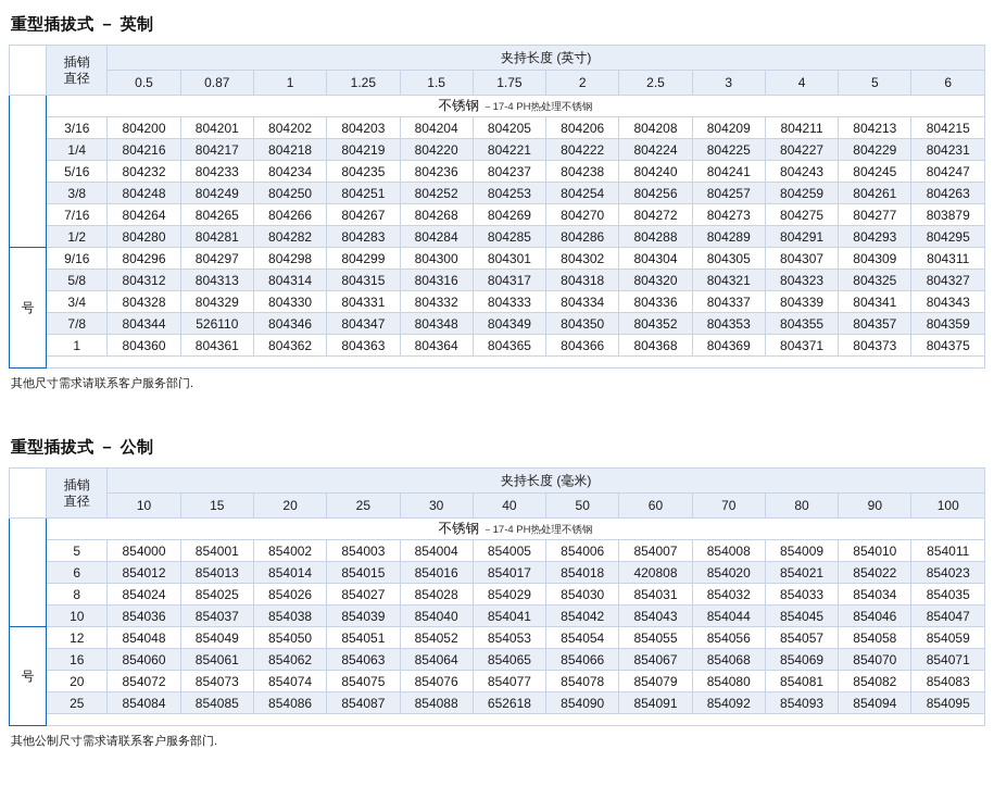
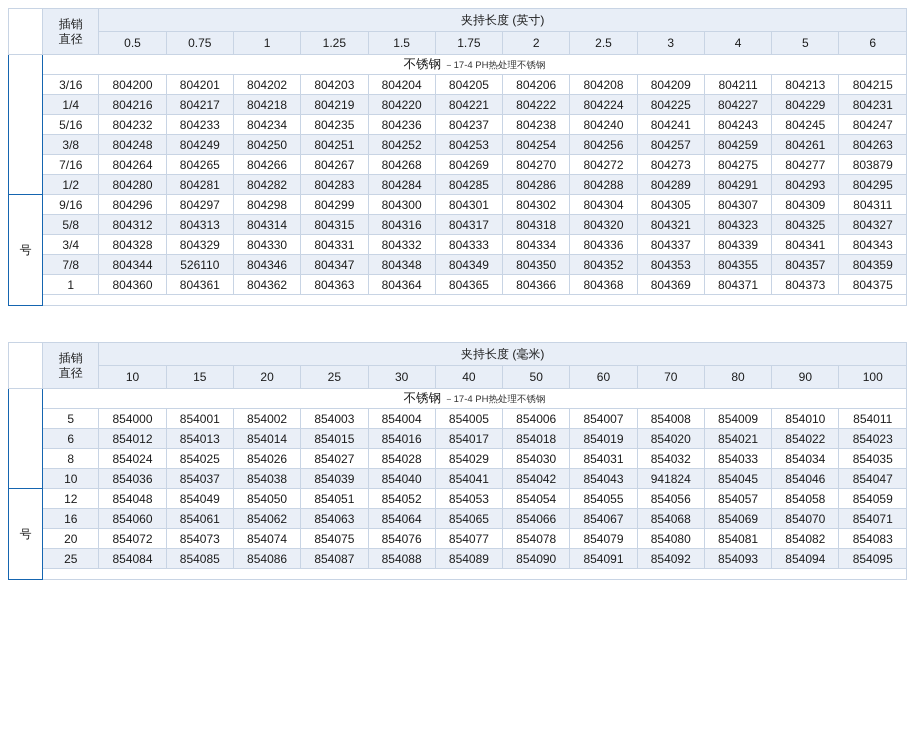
- 重型插拔式 － 英制
  	插销 直径	夹持长度 (英寸)
- 0.5	0.87	1	1.25	1.5	1.75	2	2.5	3	4	5	6
+ 0.5	0.75	1	1.25	1.5	1.75	2	2.5	3	4	5	6
  	不锈钢 －17-4 PH热处理不锈钢
  3/16	804200	804201	804202	804203	804204	804205	804206	804208	804209	804211	804213	804215
  1/4	804216	804217	804218	804219	804220	804221	804222	804224	804225	804227	804229	804231
  5/16	804232	804233	804234	804235	804236	804237	804238	804240	804241	804243	804245	804247
  3/8	804248	804249	804250	804251	804252	804253	804254	804256	804257	804259	804261	804263
  7/16	804264	804265	804266	804267	804268	804269	804270	804272	804273	804275	804277	803879
  1/2	804280	804281	804282	804283	804284	804285	804286	804288	804289	804291	804293	804295
  号	9/16	804296	804297	804298	804299	804300	804301	804302	804304	804305	804307	804309	804311
  5/8	804312	804313	804314	804315	804316	804317	804318	804320	804321	804323	804325	804327
  3/4	804328	804329	804330	804331	804332	804333	804334	804336	804337	804339	804341	804343
  7/8	804344	526110	804346	804347	804348	804349	804350	804352	804353	804355	804357	804359
  1	804360	804361	804362	804363	804364	804365	804366	804368	804369	804371	804373	804375
- 其他尺寸需求请联系客户服务部门.
- 重型插拔式 － 公制
  	插销 直径	夹持长度 (毫米)
  10	15	20	25	30	40	50	60	70	80	90	100
  	不锈钢 －17-4 PH热处理不锈钢
  5	854000	854001	854002	854003	854004	854005	854006	854007	854008	854009	854010	854011
- 6	854012	854013	854014	854015	854016	854017	854018	420808	854020	854021	854022	854023
+ 6	854012	854013	854014	854015	854016	854017	854018	854019	854020	854021	854022	854023
  8	854024	854025	854026	854027	854028	854029	854030	854031	854032	854033	854034	854035
- 10	854036	854037	854038	854039	854040	854041	854042	854043	854044	854045	854046	854047
+ 10	854036	854037	854038	854039	854040	854041	854042	854043	941824	854045	854046	854047
  号	12	854048	854049	854050	854051	854052	854053	854054	854055	854056	854057	854058	854059
  16	854060	854061	854062	854063	854064	854065	854066	854067	854068	854069	854070	854071
  20	854072	854073	854074	854075	854076	854077	854078	854079	854080	854081	854082	854083
- 25	854084	854085	854086	854087	854088	652618	854090	854091	854092	854093	854094	854095
+ 25	854084	854085	854086	854087	854088	854089	854090	854091	854092	854093	854094	854095
- 其他公制尺寸需求请联系客户服务部门.
